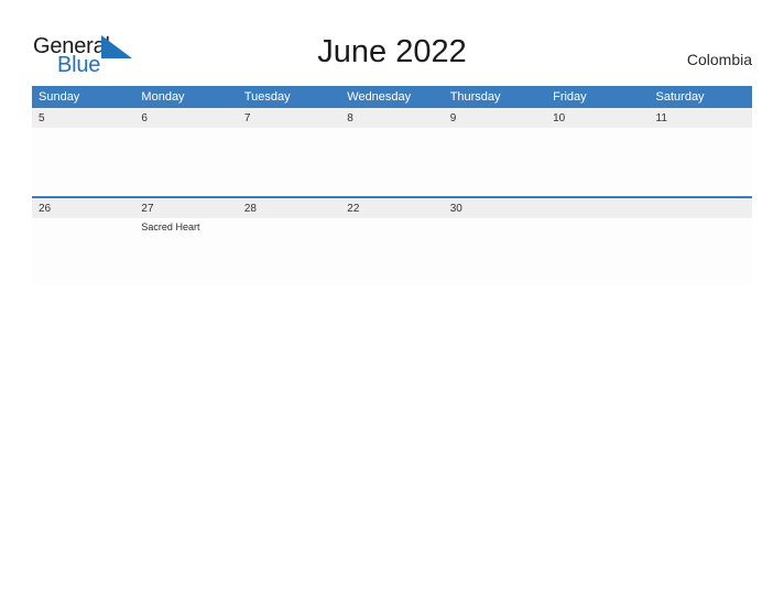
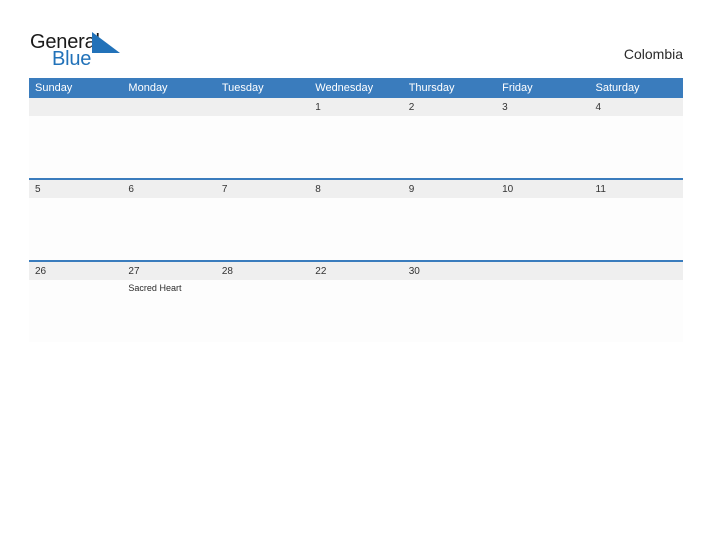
  Genera
  Blue
- June 2022
  Colombia
  Sunday	Monday	Tuesday	Wednesday	Thursday	Friday	Saturday
+ 			1	2	3	4
  5	6	7	8	9	10	11
  26	27Sacred Heart	28	22	30
